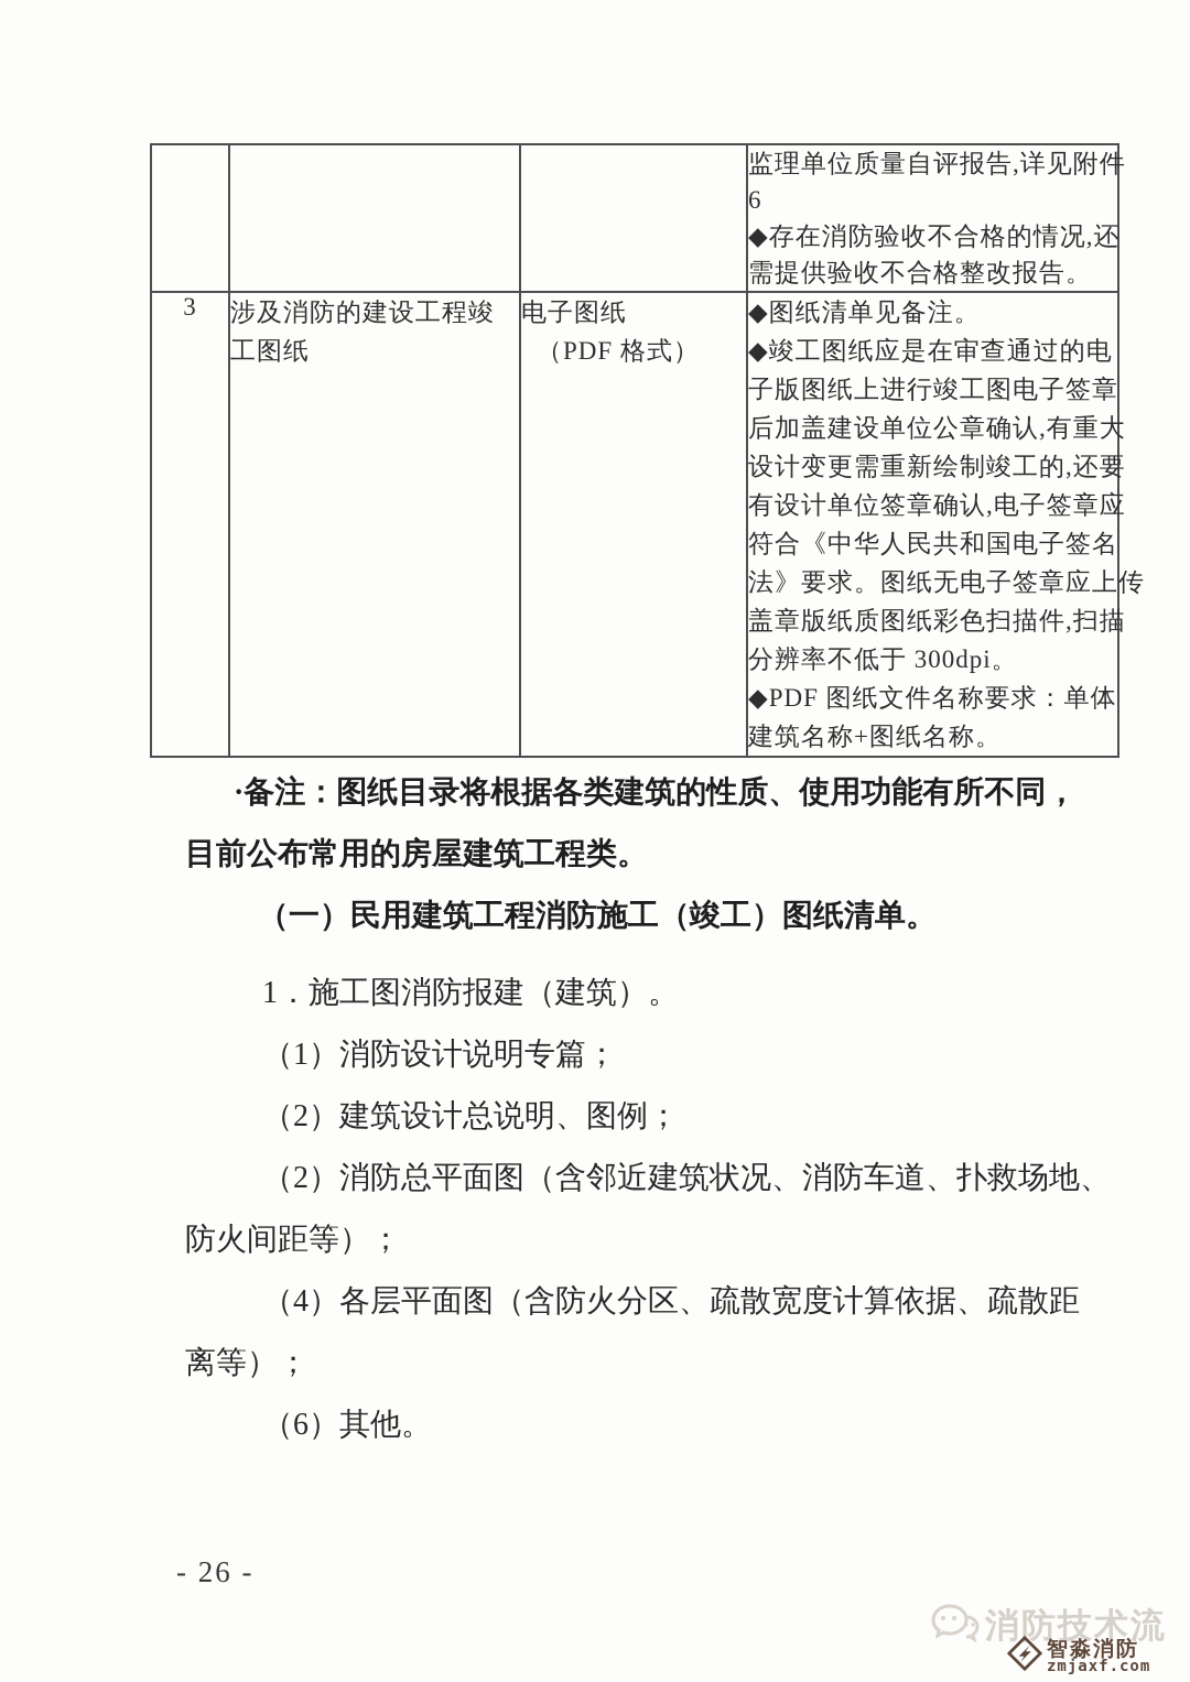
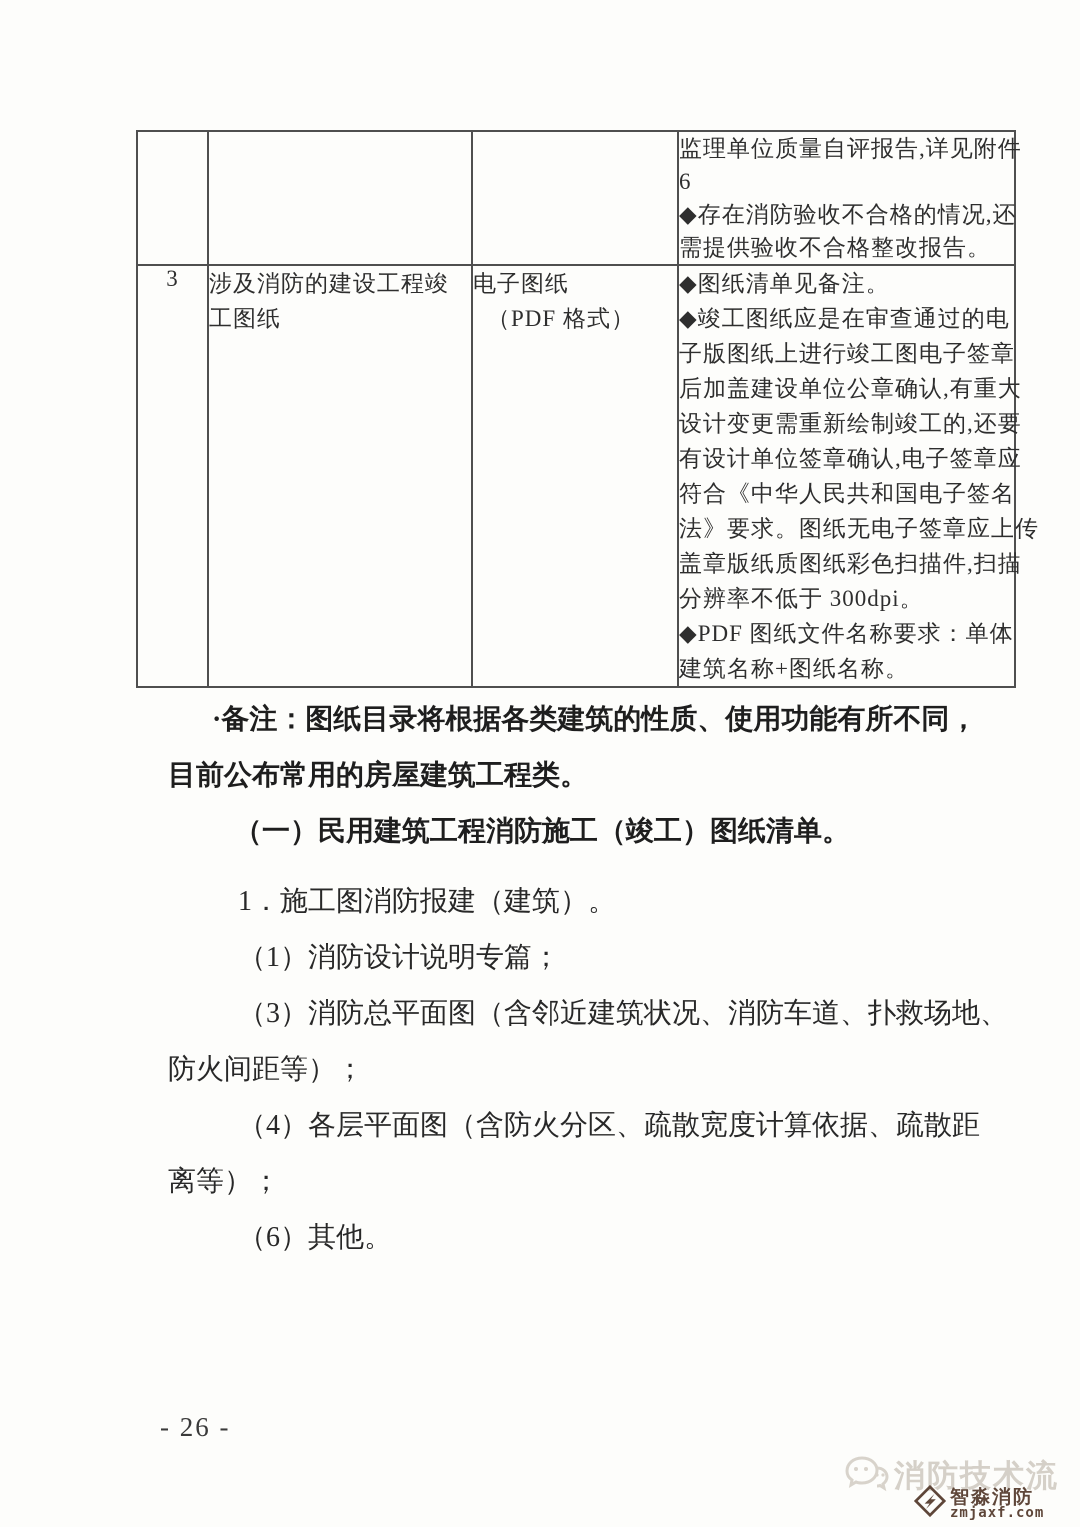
  			监理单位质量自评报告,详见附件 6 ◆存在消防验收不合格的情况,还 需提供验收不合格整改报告。
  3	涉及消防的建设工程竣 工图纸	电子图纸 （PDF 格式）	◆图纸清单见备注。 ◆竣工图纸应是在审查通过的电 子版图纸上进行竣工图电子签章 后加盖建设单位公章确认,有重大 设计变更需重新绘制竣工的,还要 有设计单位签章确认,电子签章应 符合《中华人民共和国电子签名 法》要求。图纸无电子签章应上传 盖章版纸质图纸彩色扫描件,扫描 分辨率不低于 300dpi。 ◆PDF 图纸文件名称要求：单体 建筑名称+图纸名称。
  ·备注：图纸目录将根据各类建筑的性质、使用功能有所不同，
  目前公布常用的房屋建筑工程类。
  （一）民用建筑工程消防施工（竣工）图纸清单。
  1．施工图消防报建（建筑）。
  （1）消防设计说明专篇；
- （2）建筑设计总说明、图例；
- （2）消防总平面图（含邻近建筑状况、消防车道、扑救场地、
+ （3）消防总平面图（含邻近建筑状况、消防车道、扑救场地、
  防火间距等）；
  （4）各层平面图（含防火分区、疏散宽度计算依据、疏散距
  离等）；
  （6）其他。
  - 26 -
  消防技术流
  智淼消防
  zmjaxf.com
